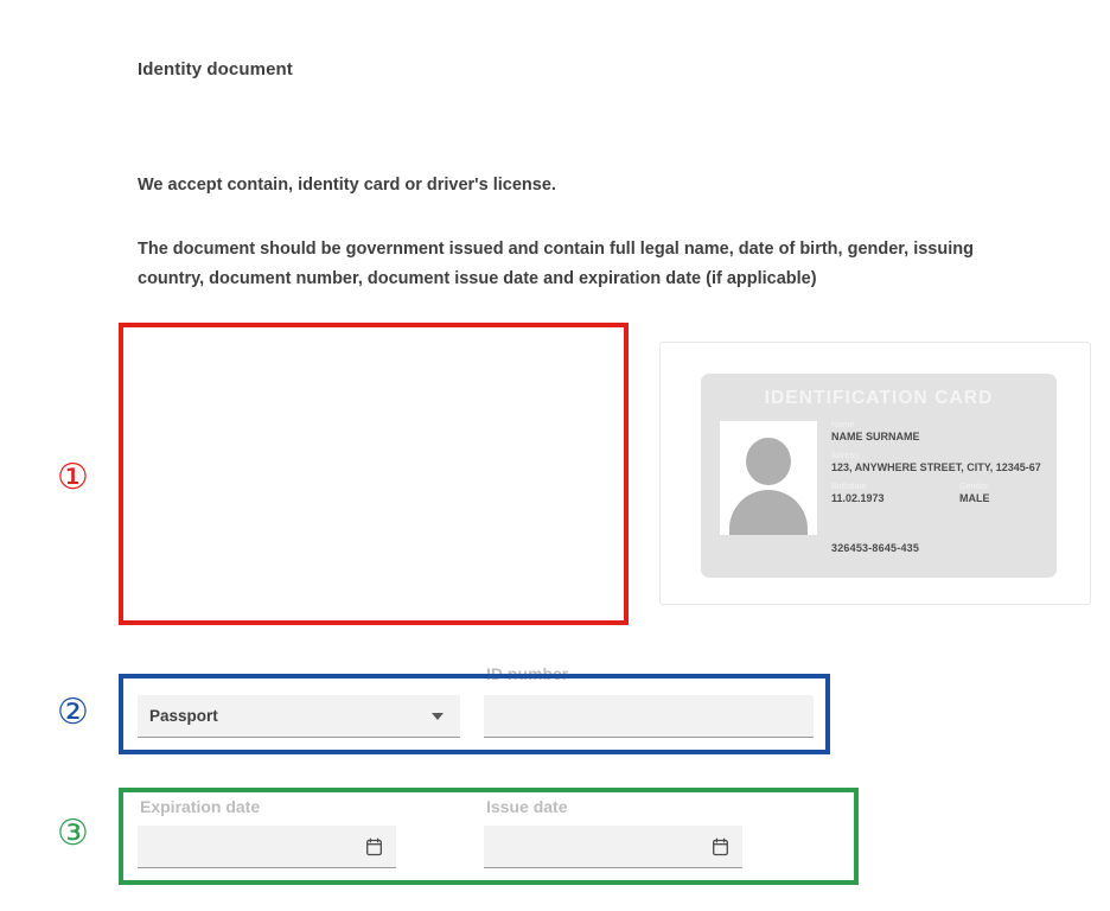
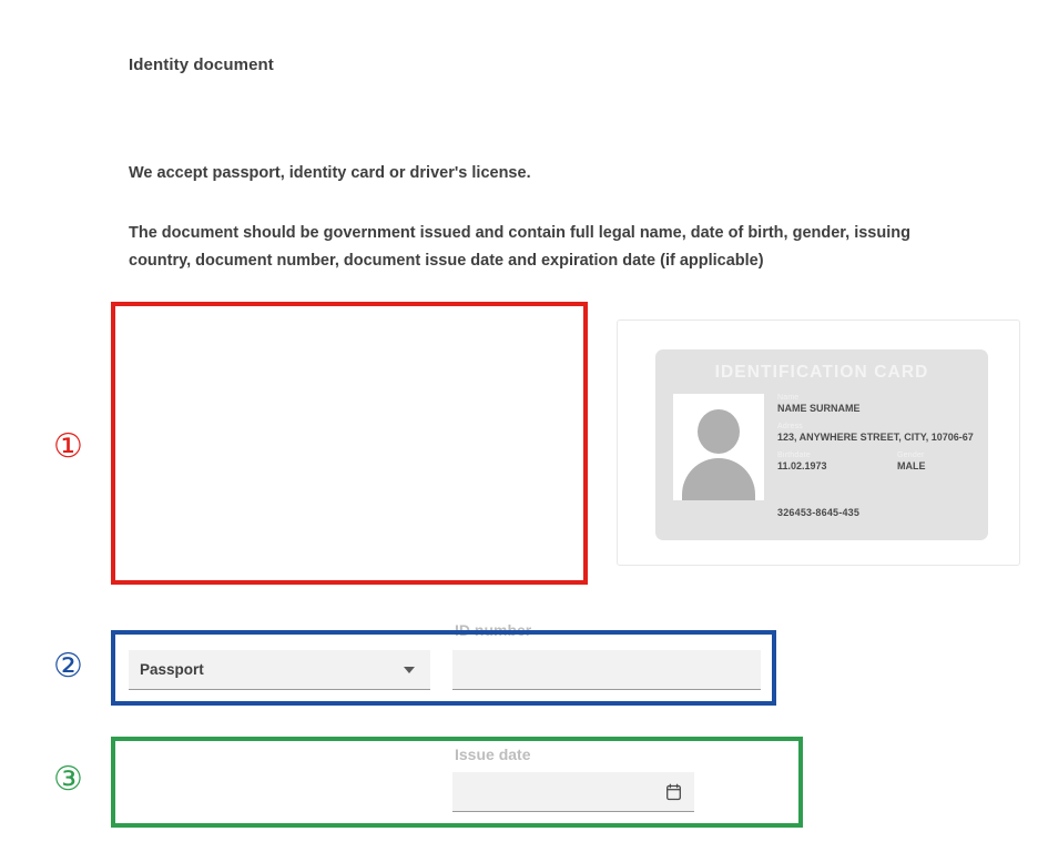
  Identity document
- We accept contain, identity card or driver's license.
+ We accept passport, identity card or driver's license.
  The document should be government issued and contain full legal name, date of birth, gender, issuing country, document number, document issue date and expiration date (if applicable)
  NAME SURNAME
- 123, ANYWHERE STREET, CITY, 12345-67
+ 123, ANYWHERE STREET, CITY, 10706-67
  11.02.1973
  MALE
  326453-8645-435
  Passport
  ID number
- Expiration date
  Issue date
  ①
  ②
  ③
